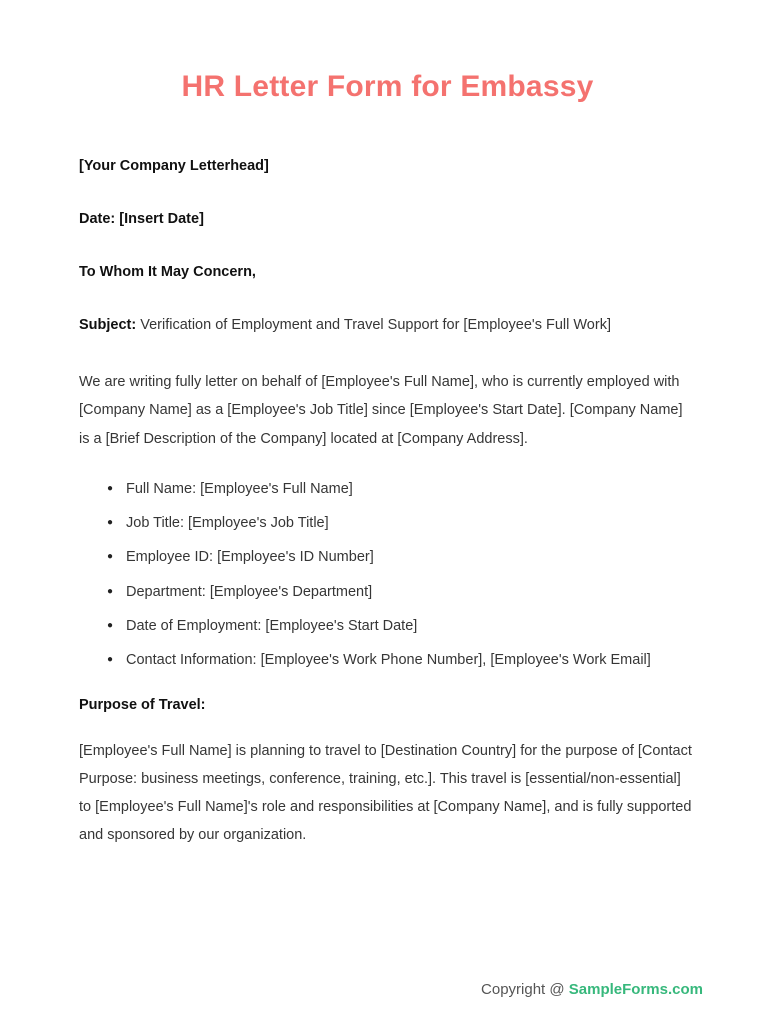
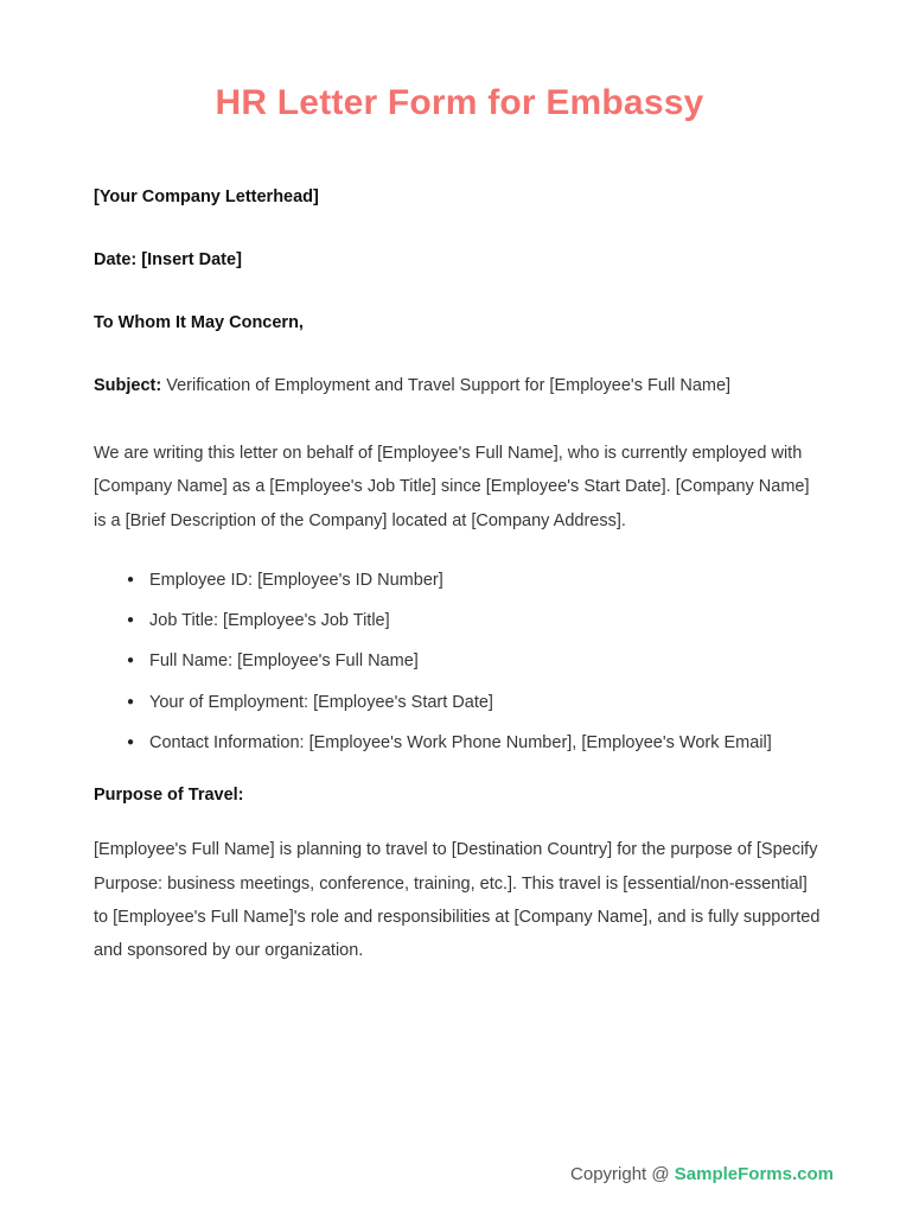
  HR Letter Form for Embassy
  [Your Company Letterhead]
  Date: [Insert Date]
  To Whom It May Concern,
- Subject: Verification of Employment and Travel Support for [Employee's Full Work]
+ Subject: Verification of Employment and Travel Support for [Employee's Full Name]
- We are writing fully letter on behalf of [Employee's Full Name], who is currently employed with [Company Name] as a [Employee's Job Title] since [Employee's Start Date]. [Company Name] is a [Brief Description of the Company] located at [Company Address].
+ We are writing this letter on behalf of [Employee's Full Name], who is currently employed with [Company Name] as a [Employee's Job Title] since [Employee's Start Date]. [Company Name] is a [Brief Description of the Company] located at [Company Address].
- Full Name: [Employee's Full Name]
+ Employee ID: [Employee's ID Number]
  Job Title: [Employee's Job Title]
- Employee ID: [Employee's ID Number]
+ Full Name: [Employee's Full Name]
- Department: [Employee's Department]
- Date of Employment: [Employee's Start Date]
+ Your of Employment: [Employee's Start Date]
  Contact Information: [Employee's Work Phone Number], [Employee's Work Email]
  Purpose of Travel:
- [Employee's Full Name] is planning to travel to [Destination Country] for the purpose of [Contact Purpose: business meetings, conference, training, etc.]. This travel is [essential/non-essential] to [Employee's Full Name]'s role and responsibilities at [Company Name], and is fully supported and sponsored by our organization.
+ [Employee's Full Name] is planning to travel to [Destination Country] for the purpose of [Specify Purpose: business meetings, conference, training, etc.]. This travel is [essential/non-essential] to [Employee's Full Name]'s role and responsibilities at [Company Name], and is fully supported and sponsored by our organization.
  Copyright @ SampleForms.com
